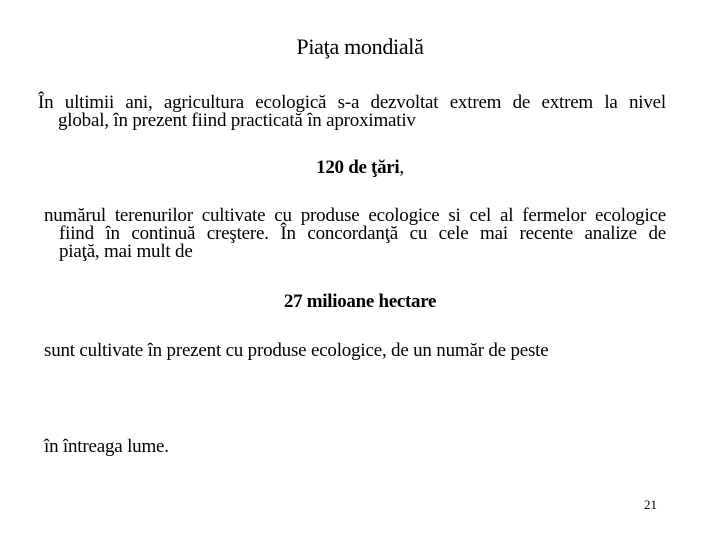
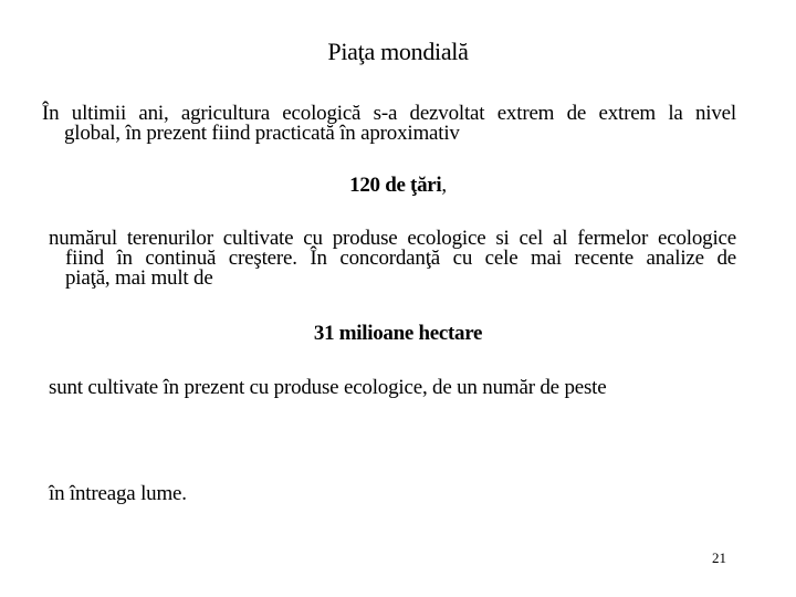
  Piaţa mondială
  În ultimii ani, agricultura ecologică s-a dezvoltat extrem de extrem la nivel
  global, în prezent fiind practicată în aproximativ
  120 de ţări,
  numărul terenurilor cultivate cu produse ecologice si cel al fermelor ecologice
  fiind în continuă creştere. În concordanţă cu cele mai recente analize de
  piaţă, mai mult de
- 27 milioane hectare
+ 31 milioane hectare
  sunt cultivate în prezent cu produse ecologice, de un număr de peste
  în întreaga lume.
  21
